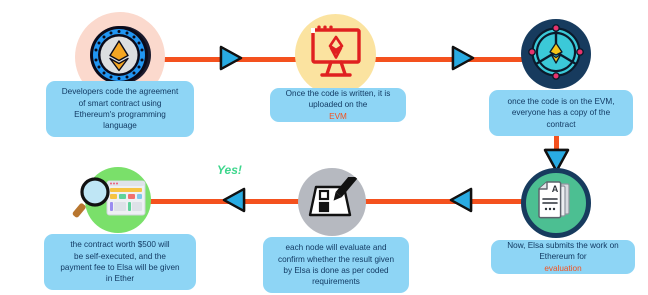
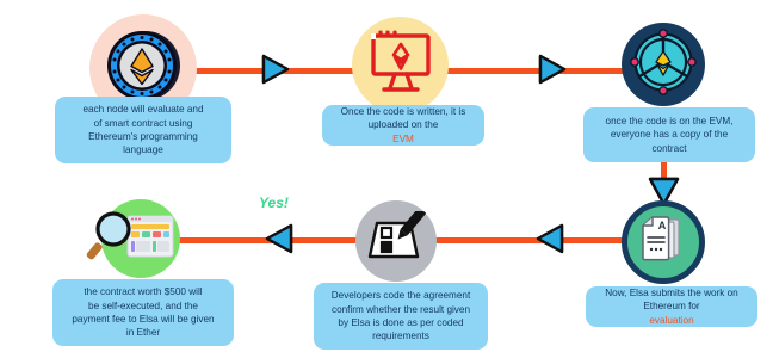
  Yes!
- Developers code the agreement
+ each node will evaluate and
  of smart contract using
  Ethereum's programming
  language
  Once the code is written, it is
  uploaded on the
  EVM
  once the code is on the EVM,
  everyone has a copy of the
  contract
  A
  Now, Elsa submits the work on
  Ethereum for
  evaluation
- each node will evaluate and
+ Developers code the agreement
  confirm whether the result given
  by Elsa is done as per coded
  requirements
  the contract worth $500 will
  be self-executed, and the
  payment fee to Elsa will be given
  in Ether
